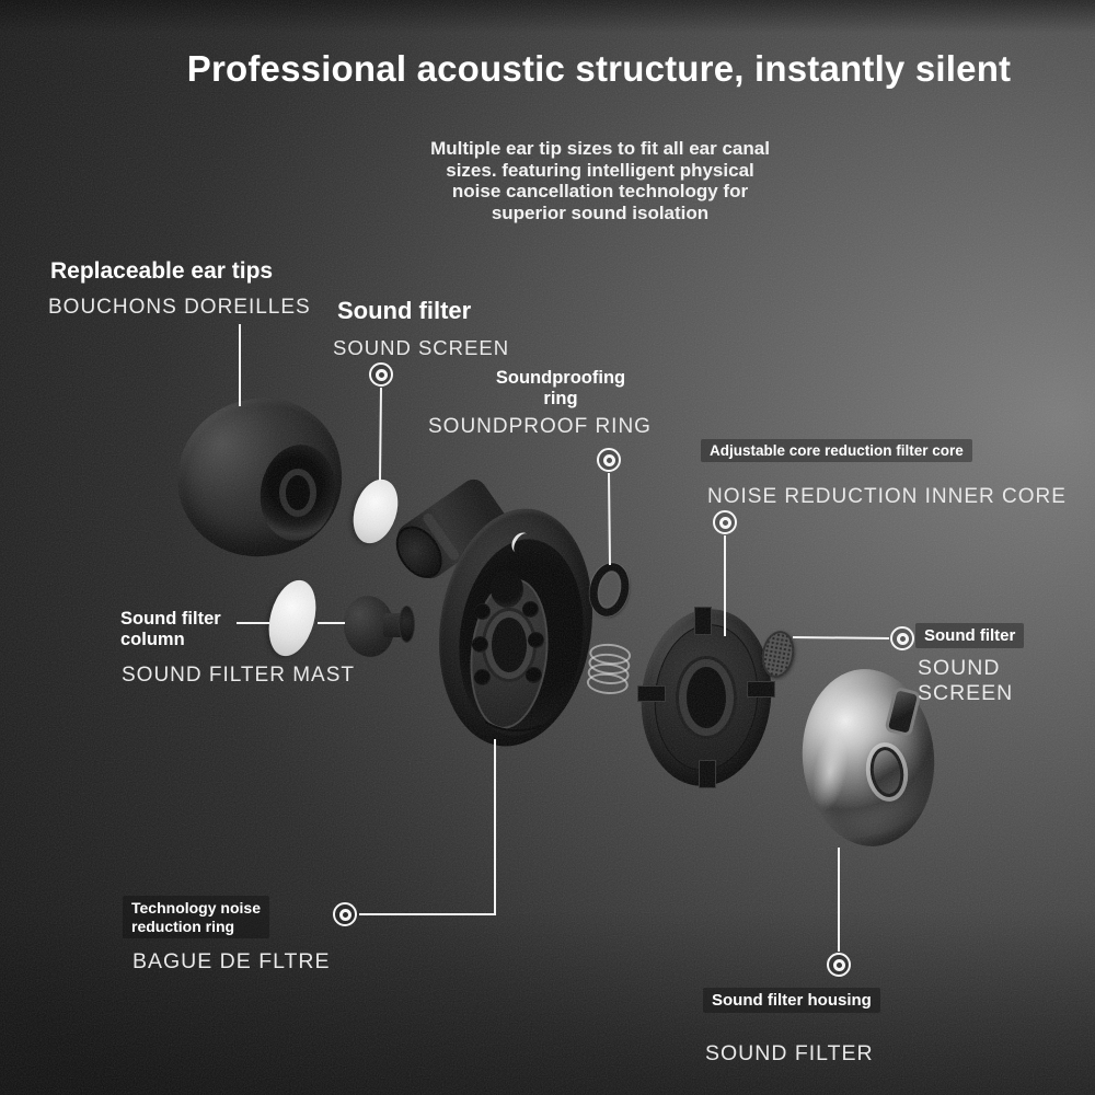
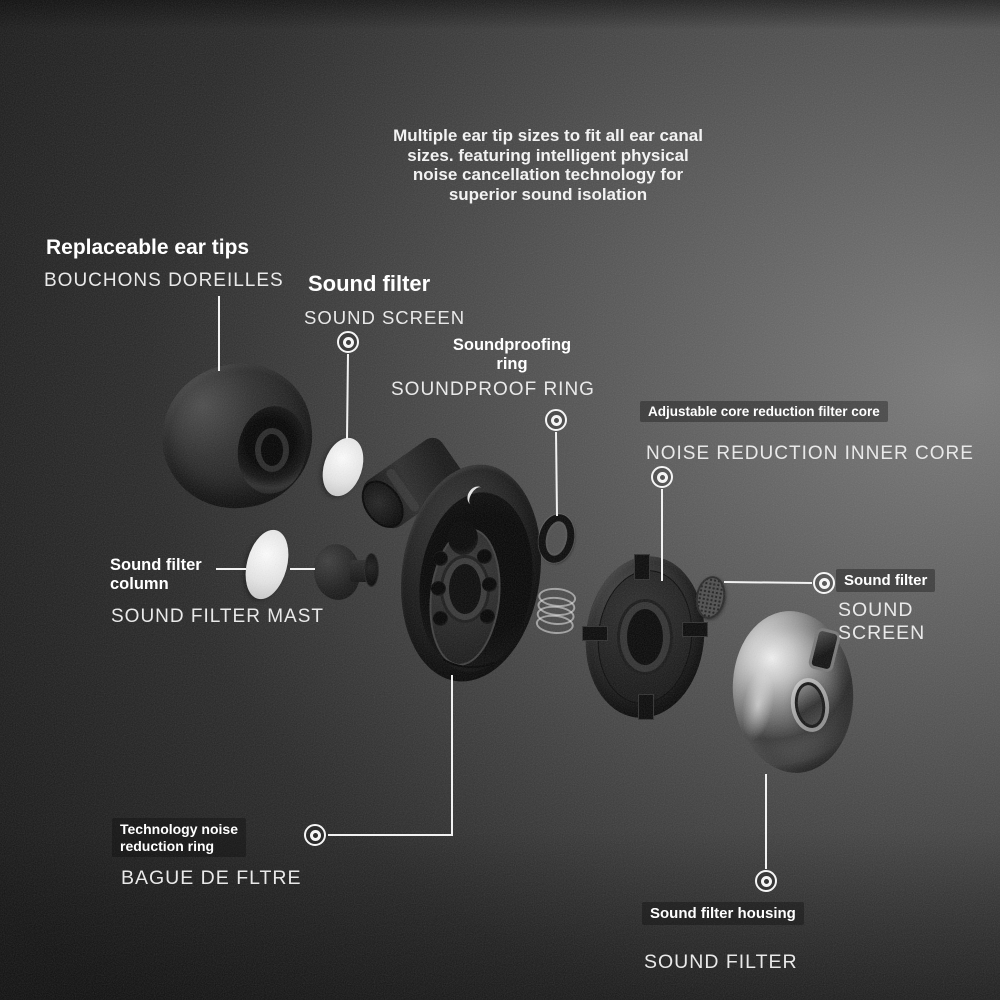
- Professional acoustic structure, instantly silent
  Multiple ear tip sizes to fit all ear canal
  sizes. featuring intelligent physical
  noise cancellation technology for
  superior sound isolation
  Replaceable ear tips
  BOUCHONS DOREILLES
  Sound filter
  SOUND SCREEN
  Soundproofing
  ring
  SOUNDPROOF RING
  Adjustable core reduction filter core
  NOISE REDUCTION INNER CORE
  Sound filter
  column
  SOUND FILTER MAST
  Sound filter
  SOUND SCREEN
  Technology noise
  reduction ring
  BAGUE DE FLTRE
  Sound filter housing
  SOUND FILTER
